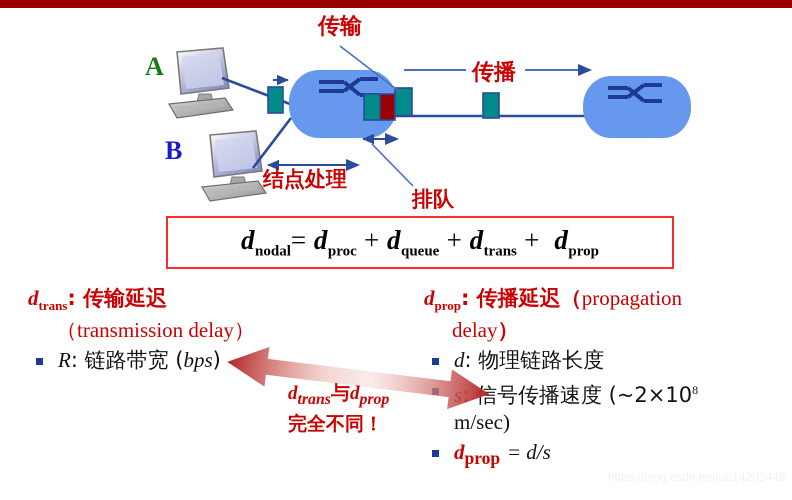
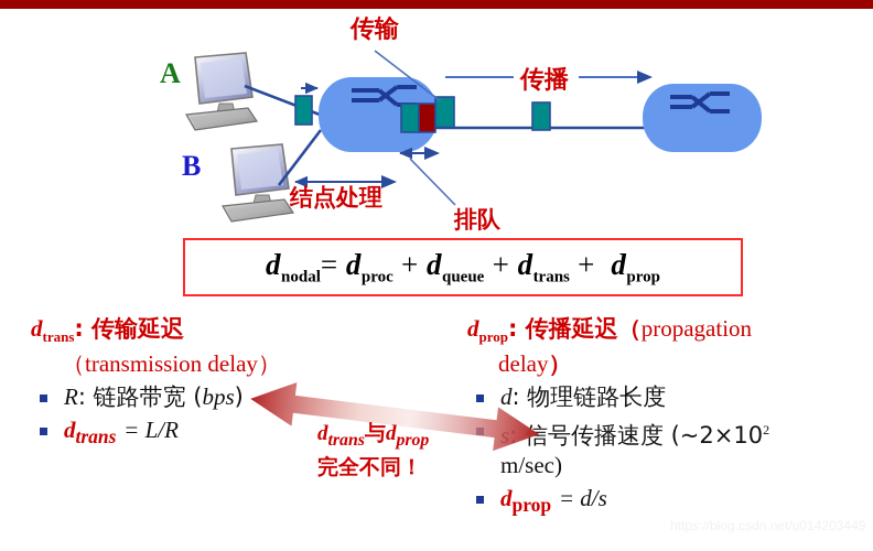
  A
  B
  传输
  传播
  结点处理
  排队
  dnodal= dproc + dqueue + dtrans + dprop
  dtrans: 传输延迟
  （transmission delay）
  R: 链路带宽 (bps)
+ dtrans = L/R
  dprop: 传播延迟（propagation
  delay）
  d: 物理链路长度
- 信号传播速度 (~2×108
+ 信号传播速度 (~2×102
  m/sec)
  dprop = d/s
  dtrans与dprop
  完全不同！
